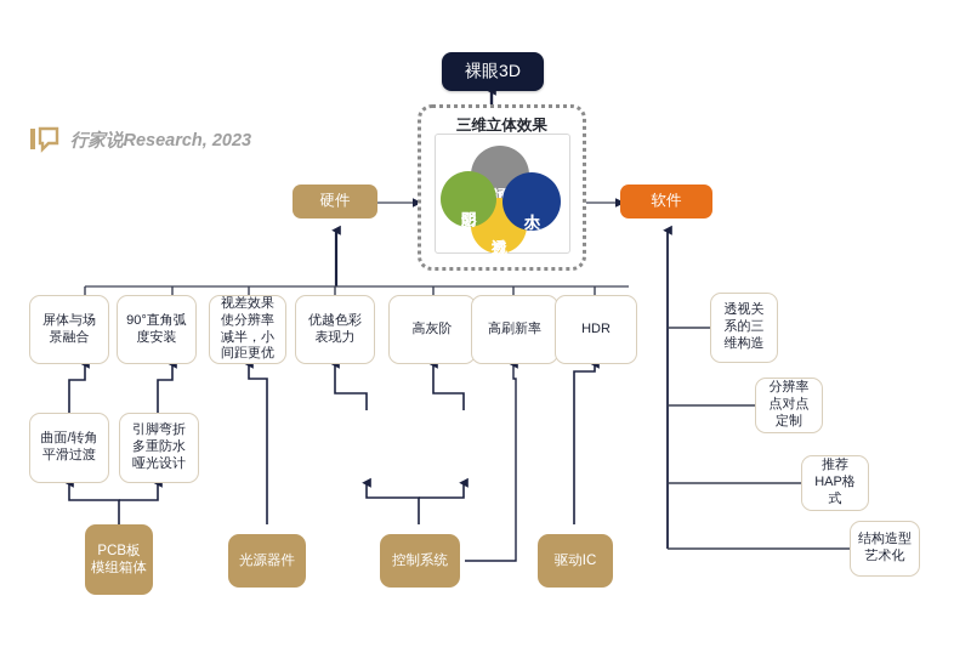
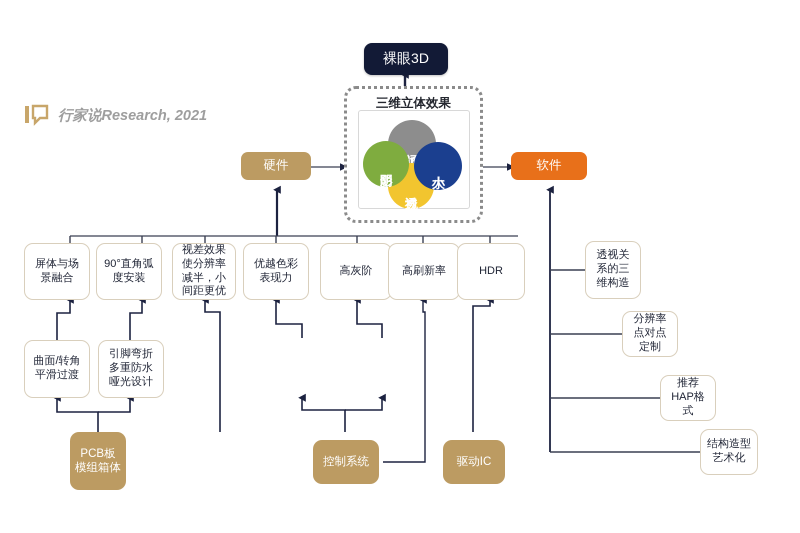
- 行家说Research, 2023
+ 行家说Research, 2021
  裸眼3D
  三维立体效果
  硬件
  软件
  屏体与场景融合
  90°直角弧度安装
  视差效果使分辨率减半，小间距更优
  优越色彩表现力
  高灰阶
  高刷新率
  HDR
  曲面/转角平滑过渡
  引脚弯折多重防水哑光设计
  PCB板模组箱体
- 光源器件
  控制系统
  驱动IC
  透视关系的三维构造
  分辨率点对点定制
  推荐HAP格式
  结构造型艺术化
